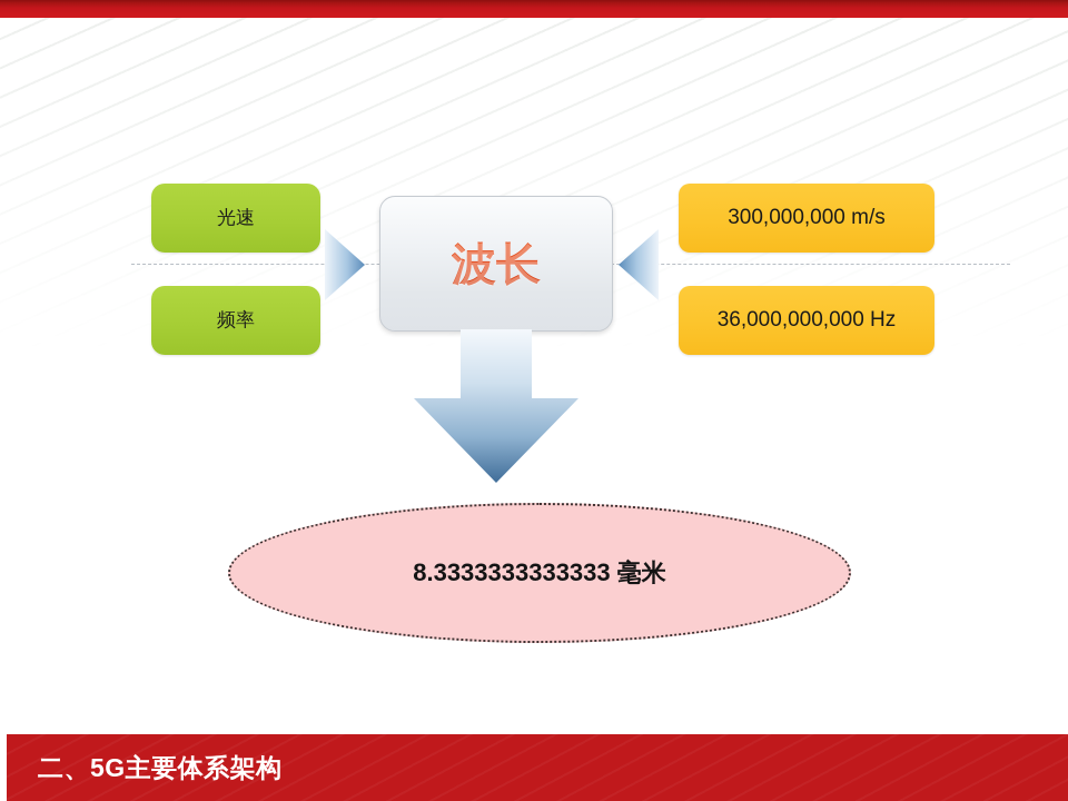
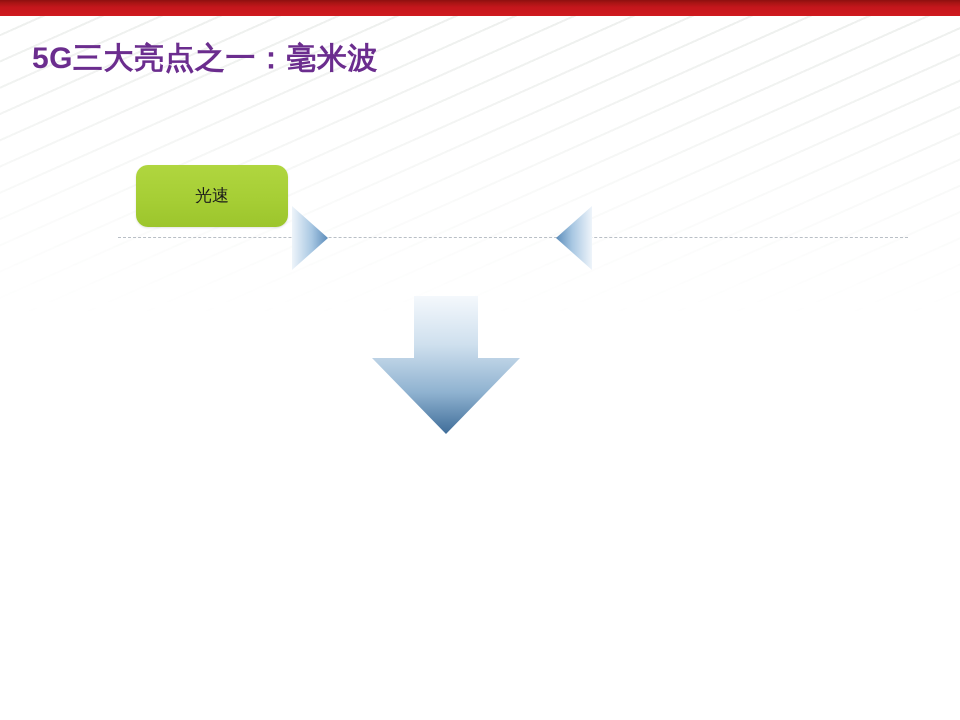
+ 5G三大亮点之一：毫米波
  光速
- 频率
- 波长
- 300,000,000 m/s
- 36,000,000,000 Hz
- 8.3333333333333 毫米
- 二、5G主要体系架构
